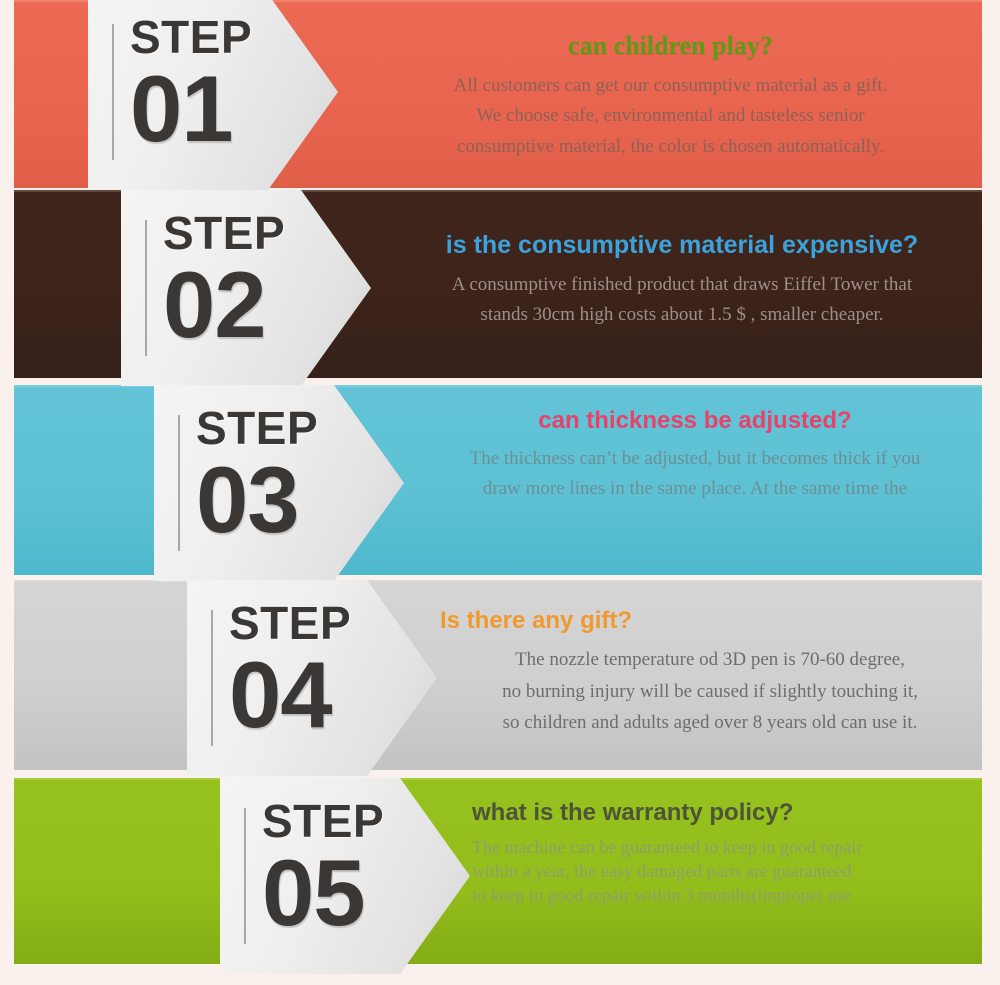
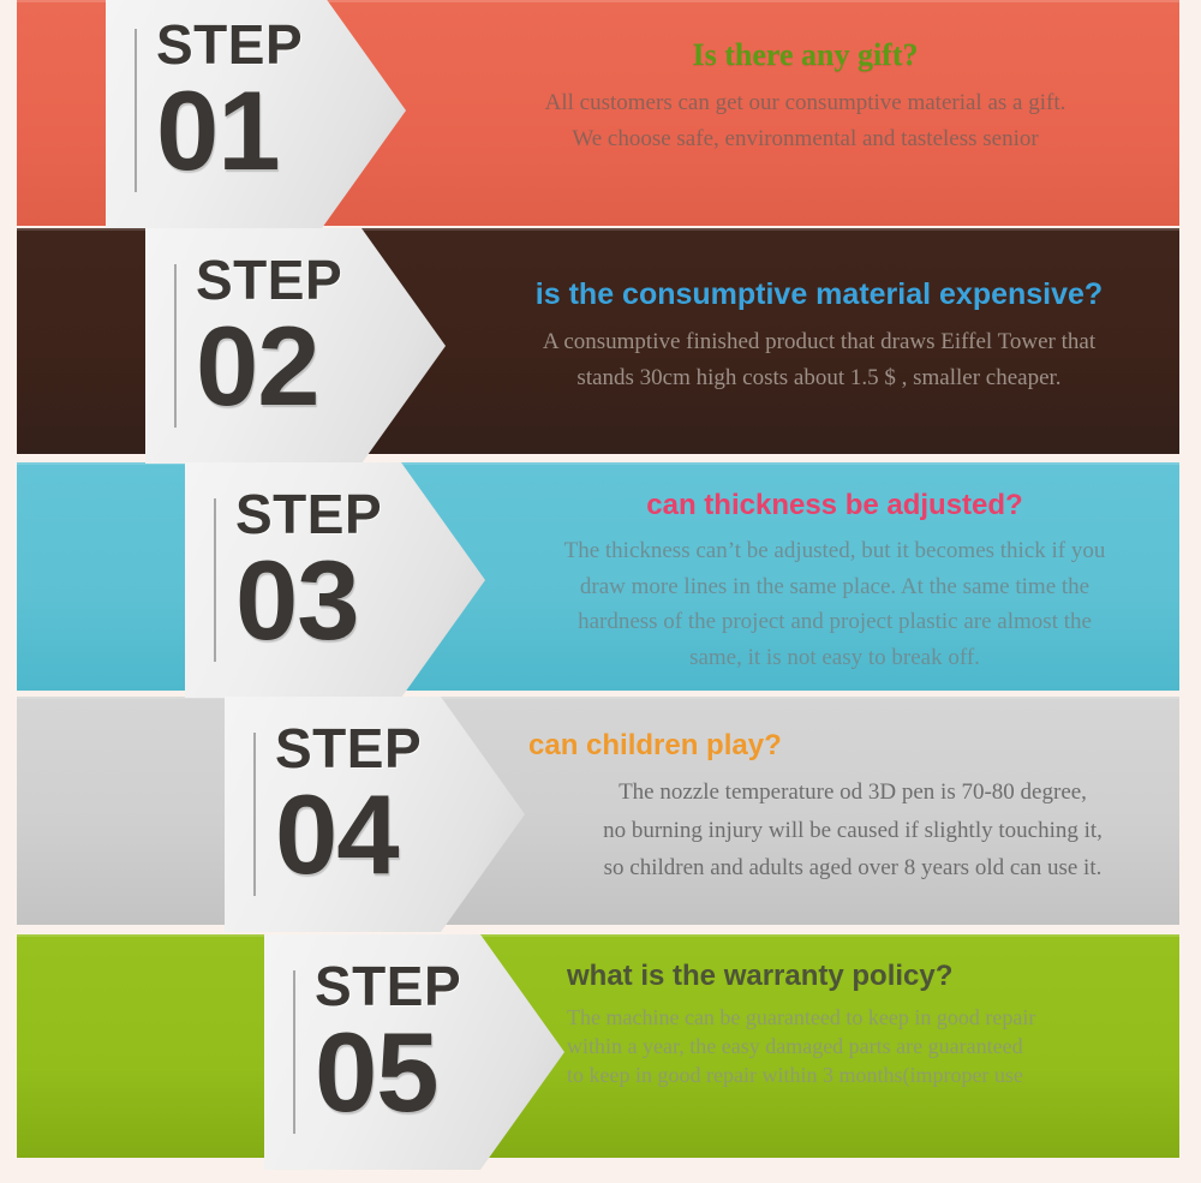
  STEP
  01
  STEP
  02
  STEP
  03
  STEP
  04
  STEP
  05
- can children play?
+ Is there any gift?
  All customers can get our consumptive material as a gift.
  We choose safe, environmental and tasteless senior
- consumptive material, the color is chosen automatically.
  is the consumptive material expensive?
  A consumptive finished product that draws Eiffel Tower that
  stands 30cm high costs about 1.5 $ , smaller cheaper.
  can thickness be adjusted?
  The thickness can’t be adjusted, but it becomes thick if you
  draw more lines in the same place. At the same time the
+ hardness of the project and project plastic are almost the
+ same, it is not easy to break off.
- Is there any gift?
+ can children play?
- The nozzle temperature od 3D pen is 70-60 degree,
+ The nozzle temperature od 3D pen is 70-80 degree,
  no burning injury will be caused if slightly touching it,
  so children and adults aged over 8 years old can use it.
  what is the warranty policy?
  The machine can be guaranteed to keep in good repair
  within a year, the easy damaged parts are guaranteed
  to keep in good repair within 3 months(improper use
